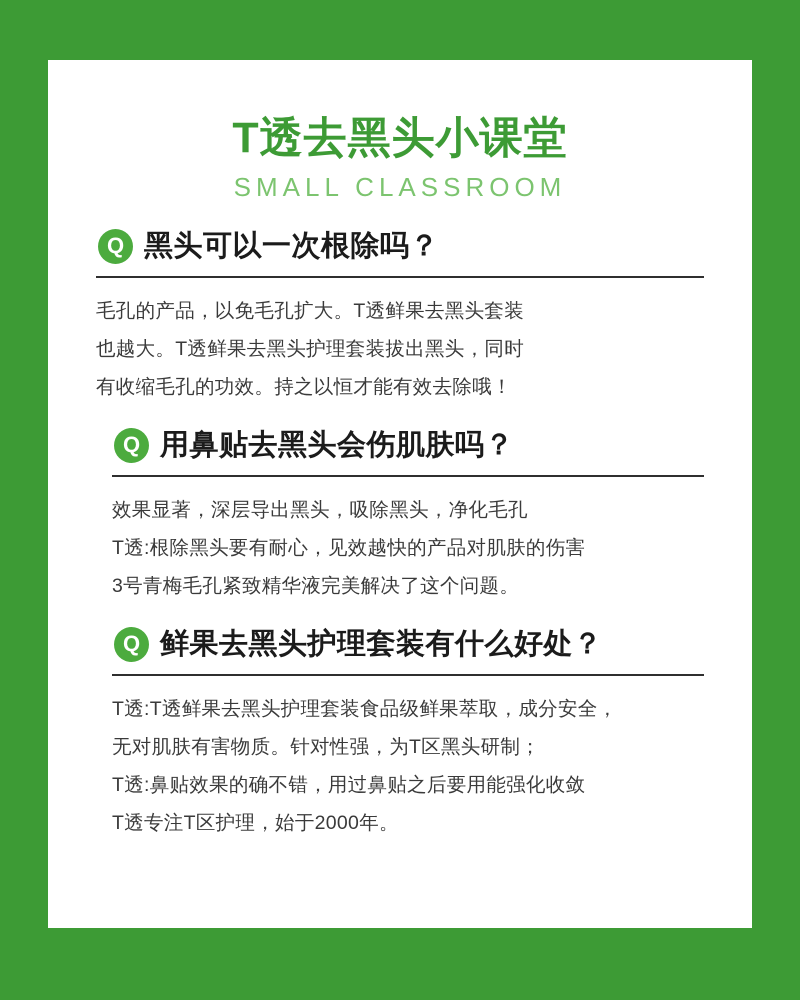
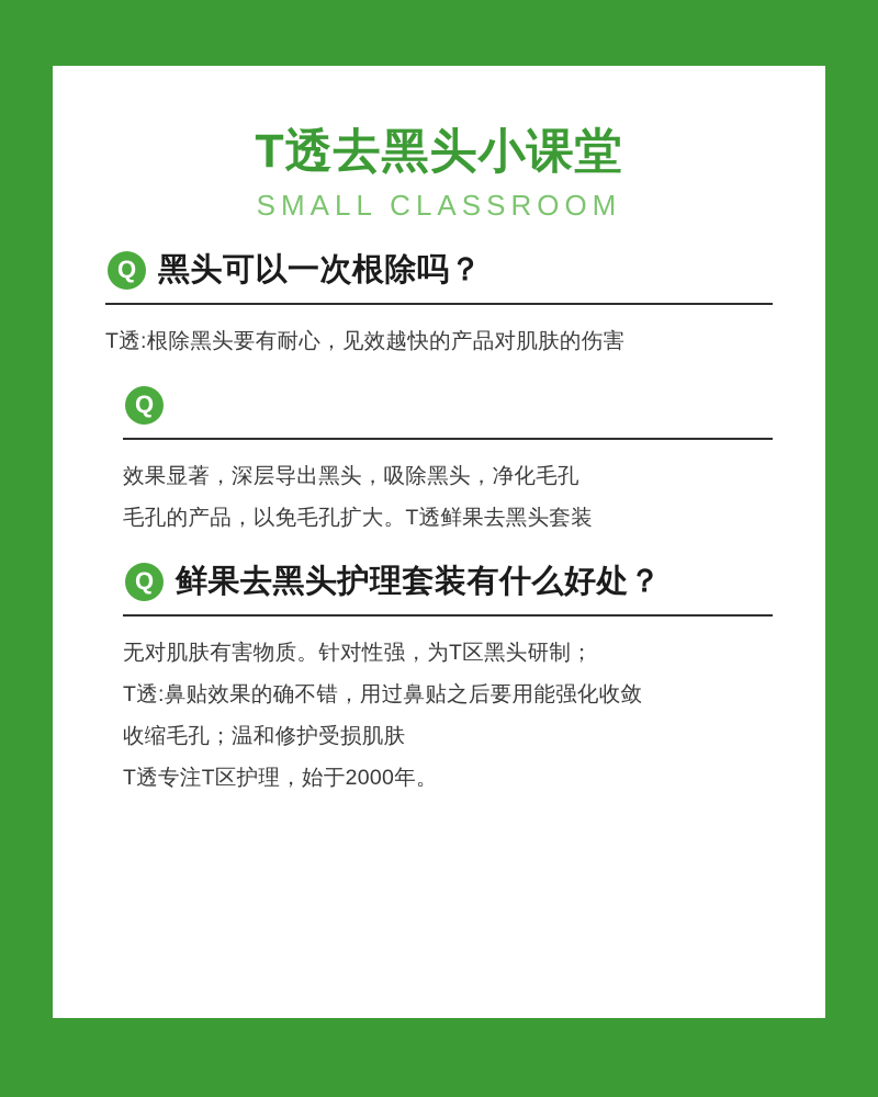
  T透去黑头小课堂
  SMALL CLASSROOM
  Q
  黑头可以一次根除吗？
- 毛孔的产品，以免毛孔扩大。T透鲜果去黑头套装
+ T透:根除黑头要有耐心，见效越快的产品对肌肤的伤害
- 也越大。T透鲜果去黑头护理套装拔出黑头，同时
- 有收缩毛孔的功效。持之以恒才能有效去除哦！
  Q
- 用鼻贴去黑头会伤肌肤吗？
  效果显著，深层导出黑头，吸除黑头，净化毛孔
- T透:根除黑头要有耐心，见效越快的产品对肌肤的伤害
+ 毛孔的产品，以免毛孔扩大。T透鲜果去黑头套装
- 3号青梅毛孔紧致精华液完美解决了这个问题。
  Q
  鲜果去黑头护理套装有什么好处？
- T透:T透鲜果去黑头护理套装食品级鲜果萃取，成分安全，
  无对肌肤有害物质。针对性强，为T区黑头研制；
  T透:鼻贴效果的确不错，用过鼻贴之后要用能强化收敛
+ 收缩毛孔；温和修护受损肌肤
  T透专注T区护理，始于2000年。
